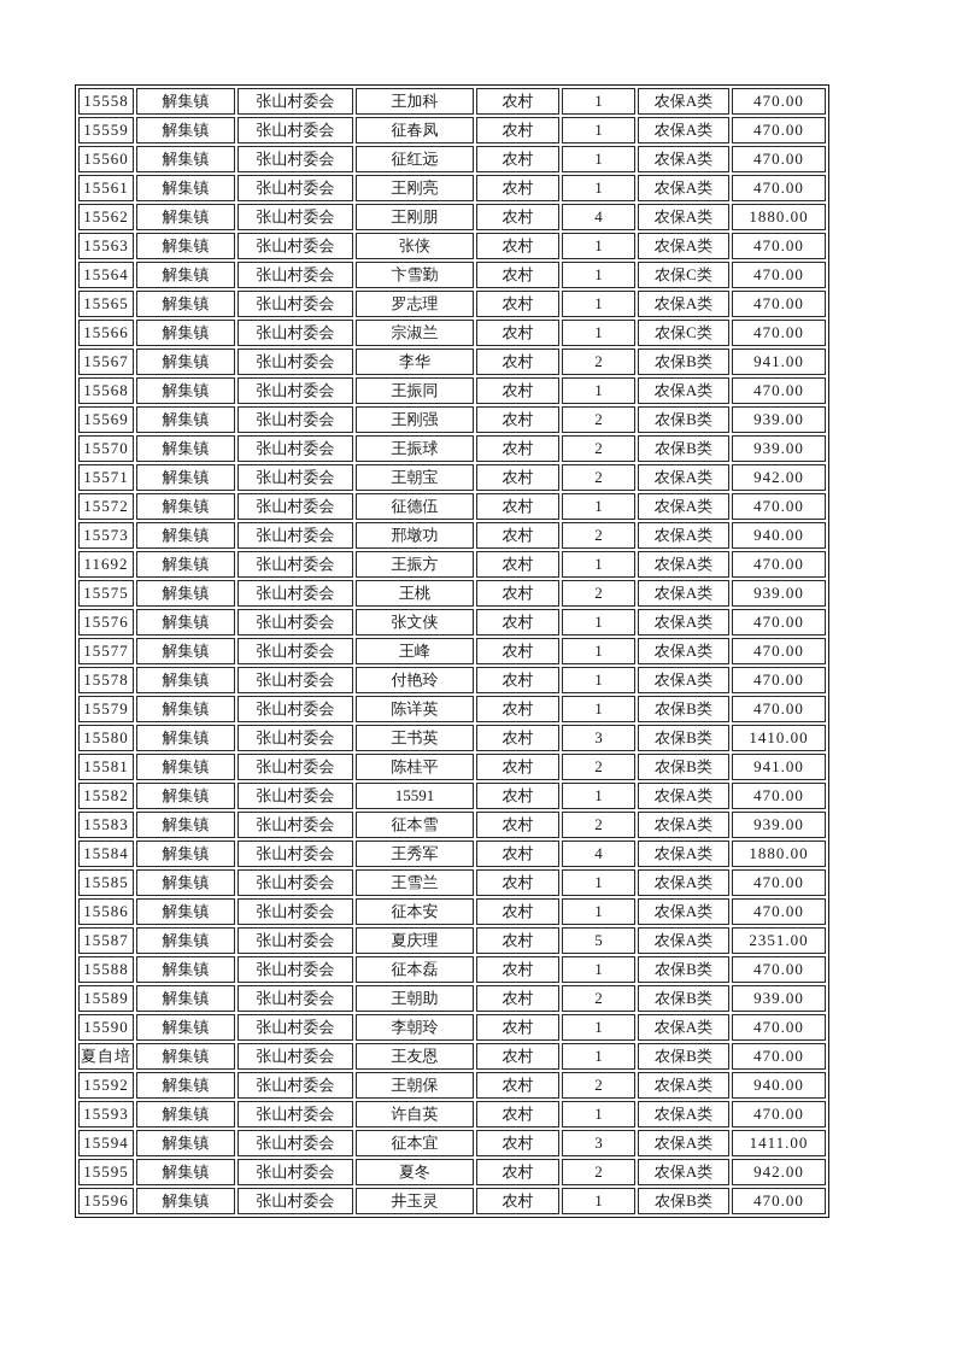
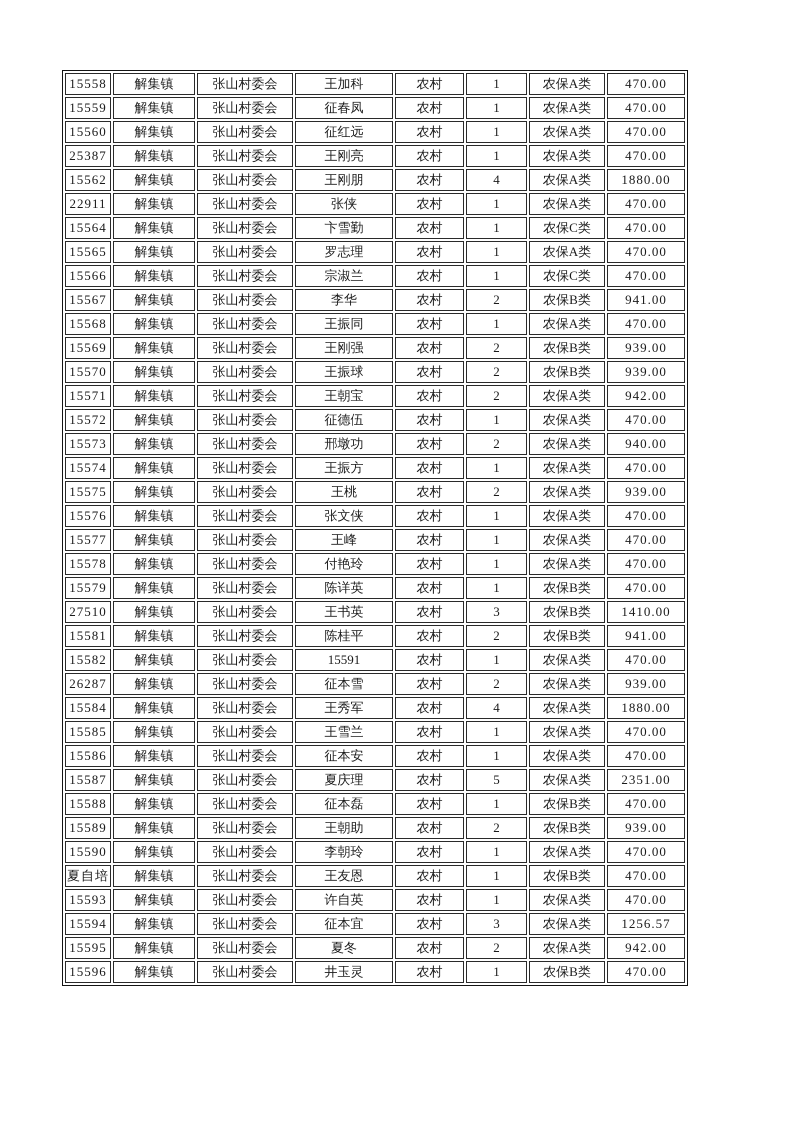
  15558	解集镇	张山村委会	王加科	农村	1	农保A类	470.00
  15559	解集镇	张山村委会	征春凤	农村	1	农保A类	470.00
  15560	解集镇	张山村委会	征红远	农村	1	农保A类	470.00
- 15561	解集镇	张山村委会	王刚亮	农村	1	农保A类	470.00
+ 25387	解集镇	张山村委会	王刚亮	农村	1	农保A类	470.00
  15562	解集镇	张山村委会	王刚朋	农村	4	农保A类	1880.00
- 15563	解集镇	张山村委会	张侠	农村	1	农保A类	470.00
+ 22911	解集镇	张山村委会	张侠	农村	1	农保A类	470.00
  15564	解集镇	张山村委会	卞雪勤	农村	1	农保C类	470.00
  15565	解集镇	张山村委会	罗志理	农村	1	农保A类	470.00
  15566	解集镇	张山村委会	宗淑兰	农村	1	农保C类	470.00
  15567	解集镇	张山村委会	李华	农村	2	农保B类	941.00
  15568	解集镇	张山村委会	王振同	农村	1	农保A类	470.00
  15569	解集镇	张山村委会	王刚强	农村	2	农保B类	939.00
  15570	解集镇	张山村委会	王振球	农村	2	农保B类	939.00
  15571	解集镇	张山村委会	王朝宝	农村	2	农保A类	942.00
  15572	解集镇	张山村委会	征德伍	农村	1	农保A类	470.00
  15573	解集镇	张山村委会	邢墩功	农村	2	农保A类	940.00
- 11692	解集镇	张山村委会	王振方	农村	1	农保A类	470.00
+ 15574	解集镇	张山村委会	王振方	农村	1	农保A类	470.00
  15575	解集镇	张山村委会	王桃	农村	2	农保A类	939.00
  15576	解集镇	张山村委会	张文侠	农村	1	农保A类	470.00
  15577	解集镇	张山村委会	王峰	农村	1	农保A类	470.00
  15578	解集镇	张山村委会	付艳玲	农村	1	农保A类	470.00
  15579	解集镇	张山村委会	陈详英	农村	1	农保B类	470.00
- 15580	解集镇	张山村委会	王书英	农村	3	农保B类	1410.00
+ 27510	解集镇	张山村委会	王书英	农村	3	农保B类	1410.00
  15581	解集镇	张山村委会	陈桂平	农村	2	农保B类	941.00
  15582	解集镇	张山村委会	15591	农村	1	农保A类	470.00
- 15583	解集镇	张山村委会	征本雪	农村	2	农保A类	939.00
+ 26287	解集镇	张山村委会	征本雪	农村	2	农保A类	939.00
  15584	解集镇	张山村委会	王秀军	农村	4	农保A类	1880.00
  15585	解集镇	张山村委会	王雪兰	农村	1	农保A类	470.00
  15586	解集镇	张山村委会	征本安	农村	1	农保A类	470.00
  15587	解集镇	张山村委会	夏庆理	农村	5	农保A类	2351.00
  15588	解集镇	张山村委会	征本磊	农村	1	农保B类	470.00
  15589	解集镇	张山村委会	王朝助	农村	2	农保B类	939.00
  15590	解集镇	张山村委会	李朝玲	农村	1	农保A类	470.00
  夏自培	解集镇	张山村委会	王友恩	农村	1	农保B类	470.00
- 15592	解集镇	张山村委会	王朝保	农村	2	农保A类	940.00
  15593	解集镇	张山村委会	许自英	农村	1	农保A类	470.00
- 15594	解集镇	张山村委会	征本宜	农村	3	农保A类	1411.00
+ 15594	解集镇	张山村委会	征本宜	农村	3	农保A类	1256.57
  15595	解集镇	张山村委会	夏冬	农村	2	农保A类	942.00
  15596	解集镇	张山村委会	井玉灵	农村	1	农保B类	470.00
